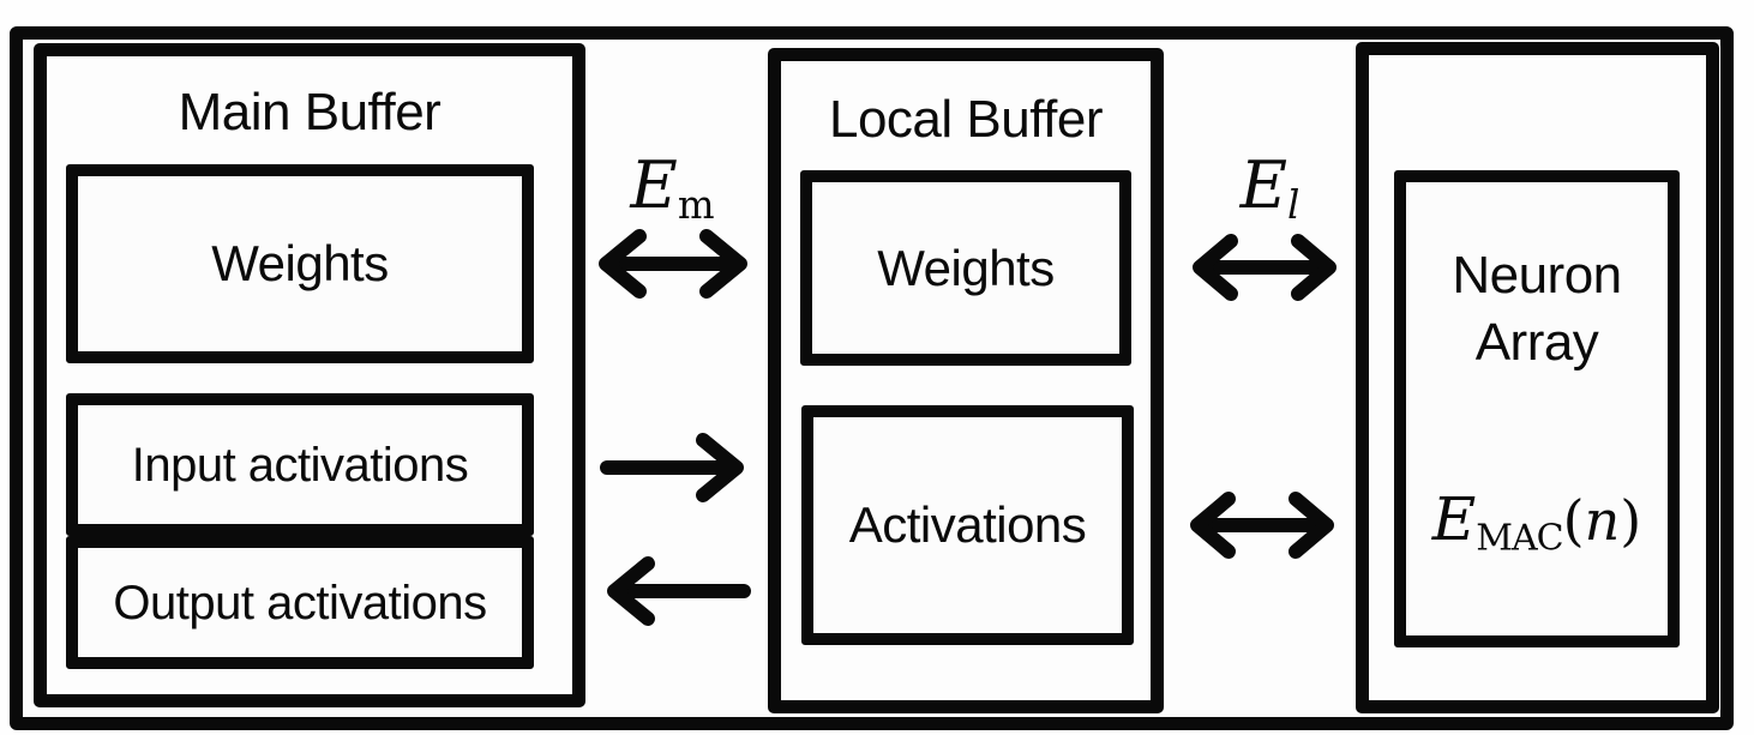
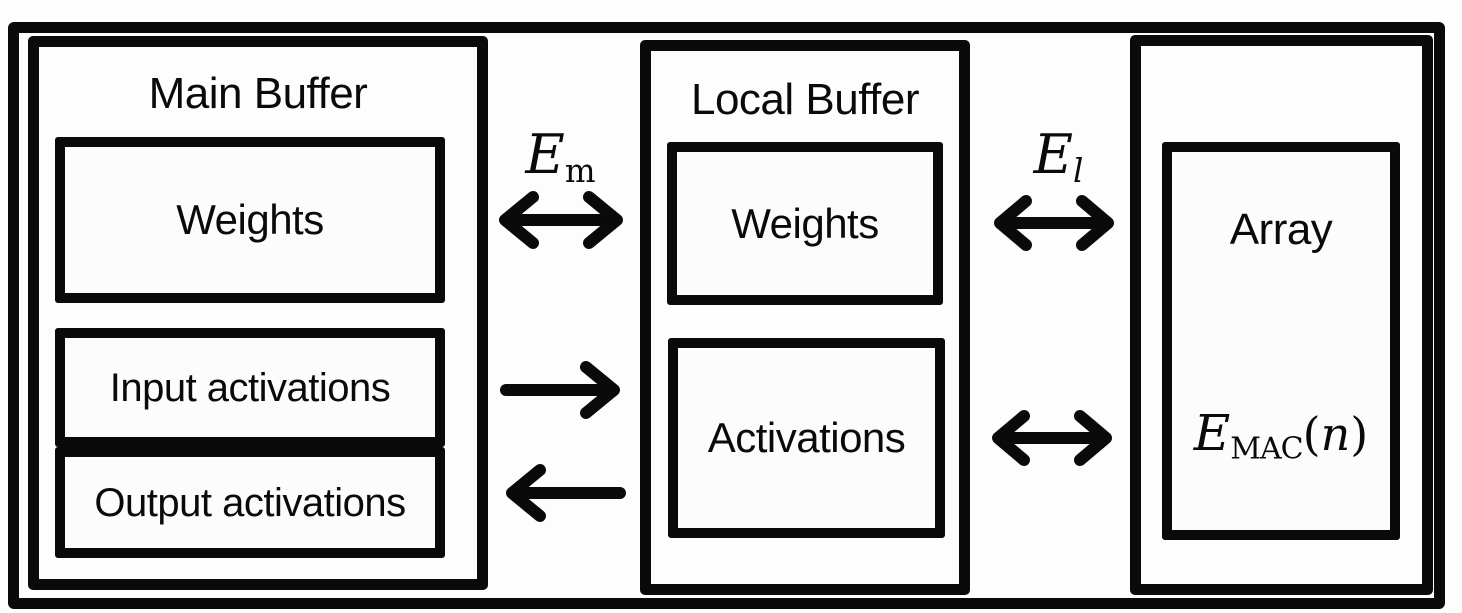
  Main Buffer
  Weights
  Input activations
  Output activations
  Local Buffer
  Weights
  Activations
- Neuron
  Array
  EMAC(n)
  Em
  El
